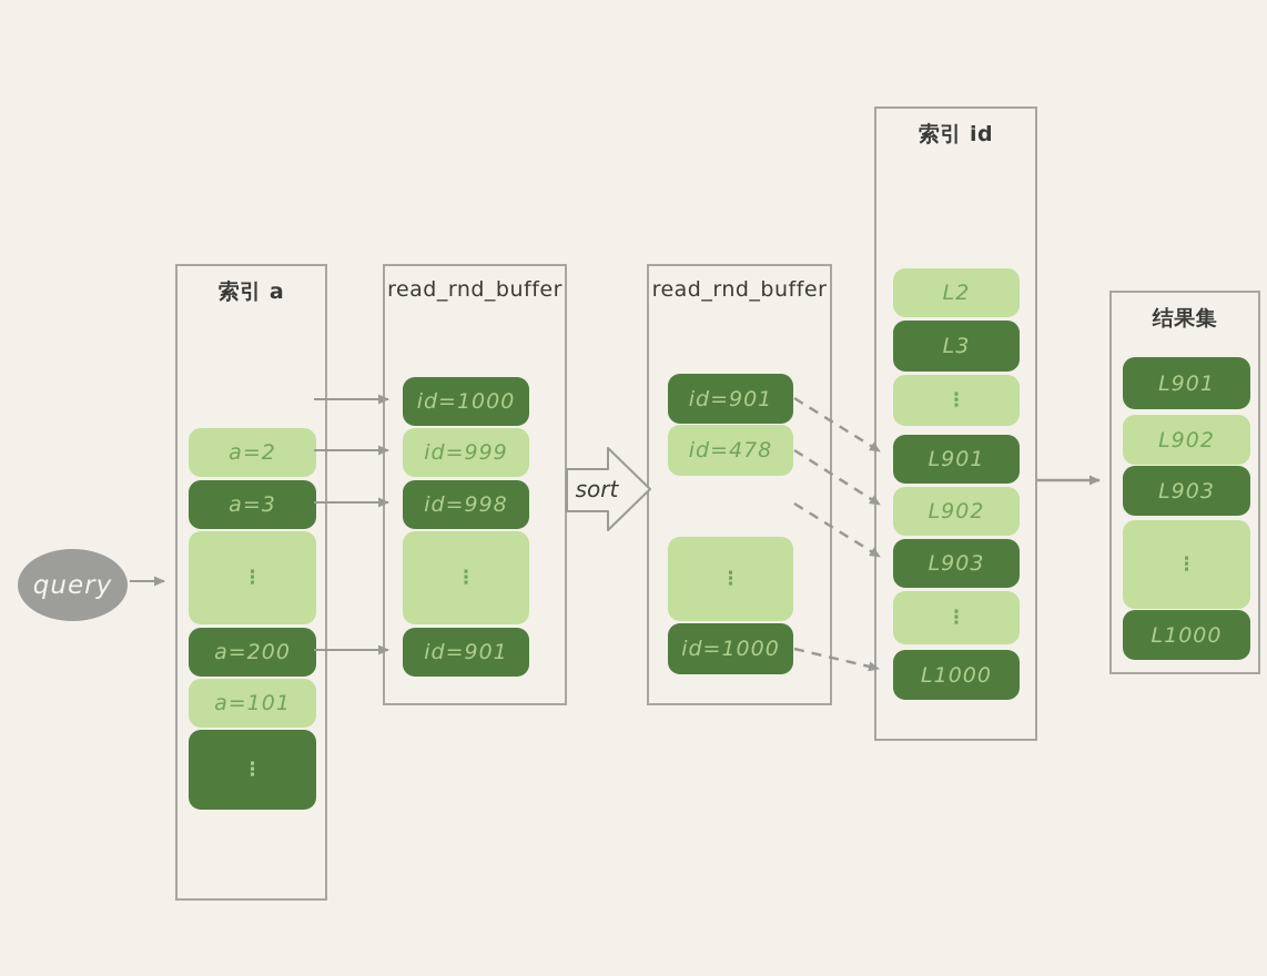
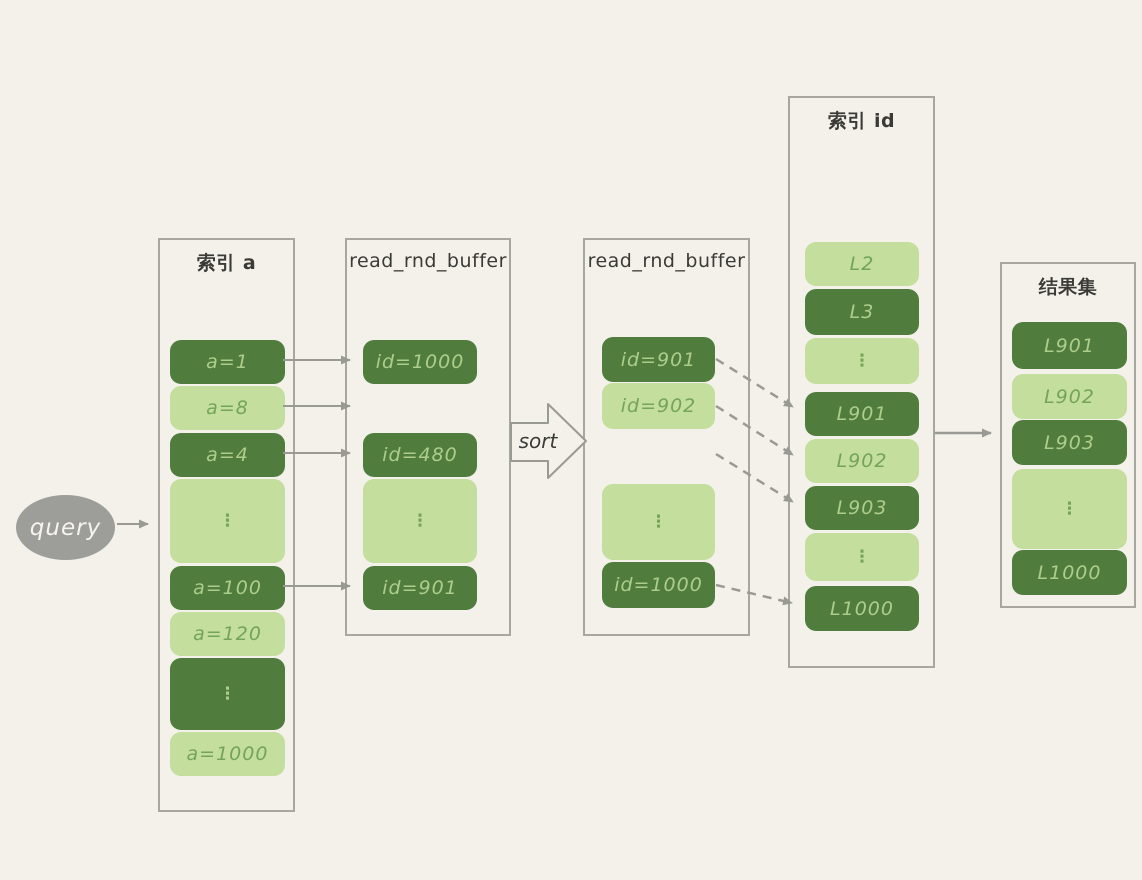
  query
  索引 a
+ a=1
- a=2
+ a=8
- a=3
+ a=4
  ⋮
- a=200
+ a=100
- a=101
+ a=120
  ⋮
+ a=1000
  read_rnd_buffer
  id=1000
- id=999
- id=998
+ id=480
  ⋮
  id=901
  read_rnd_buffer
  id=901
- id=478
+ id=902
  ⋮
  id=1000
  索引 id
  L2
  L3
  ⋮
  L901
  L902
  L903
  ⋮
  L1000
  结果集
  L901
  L902
  L903
  ⋮
  L1000
  sort
